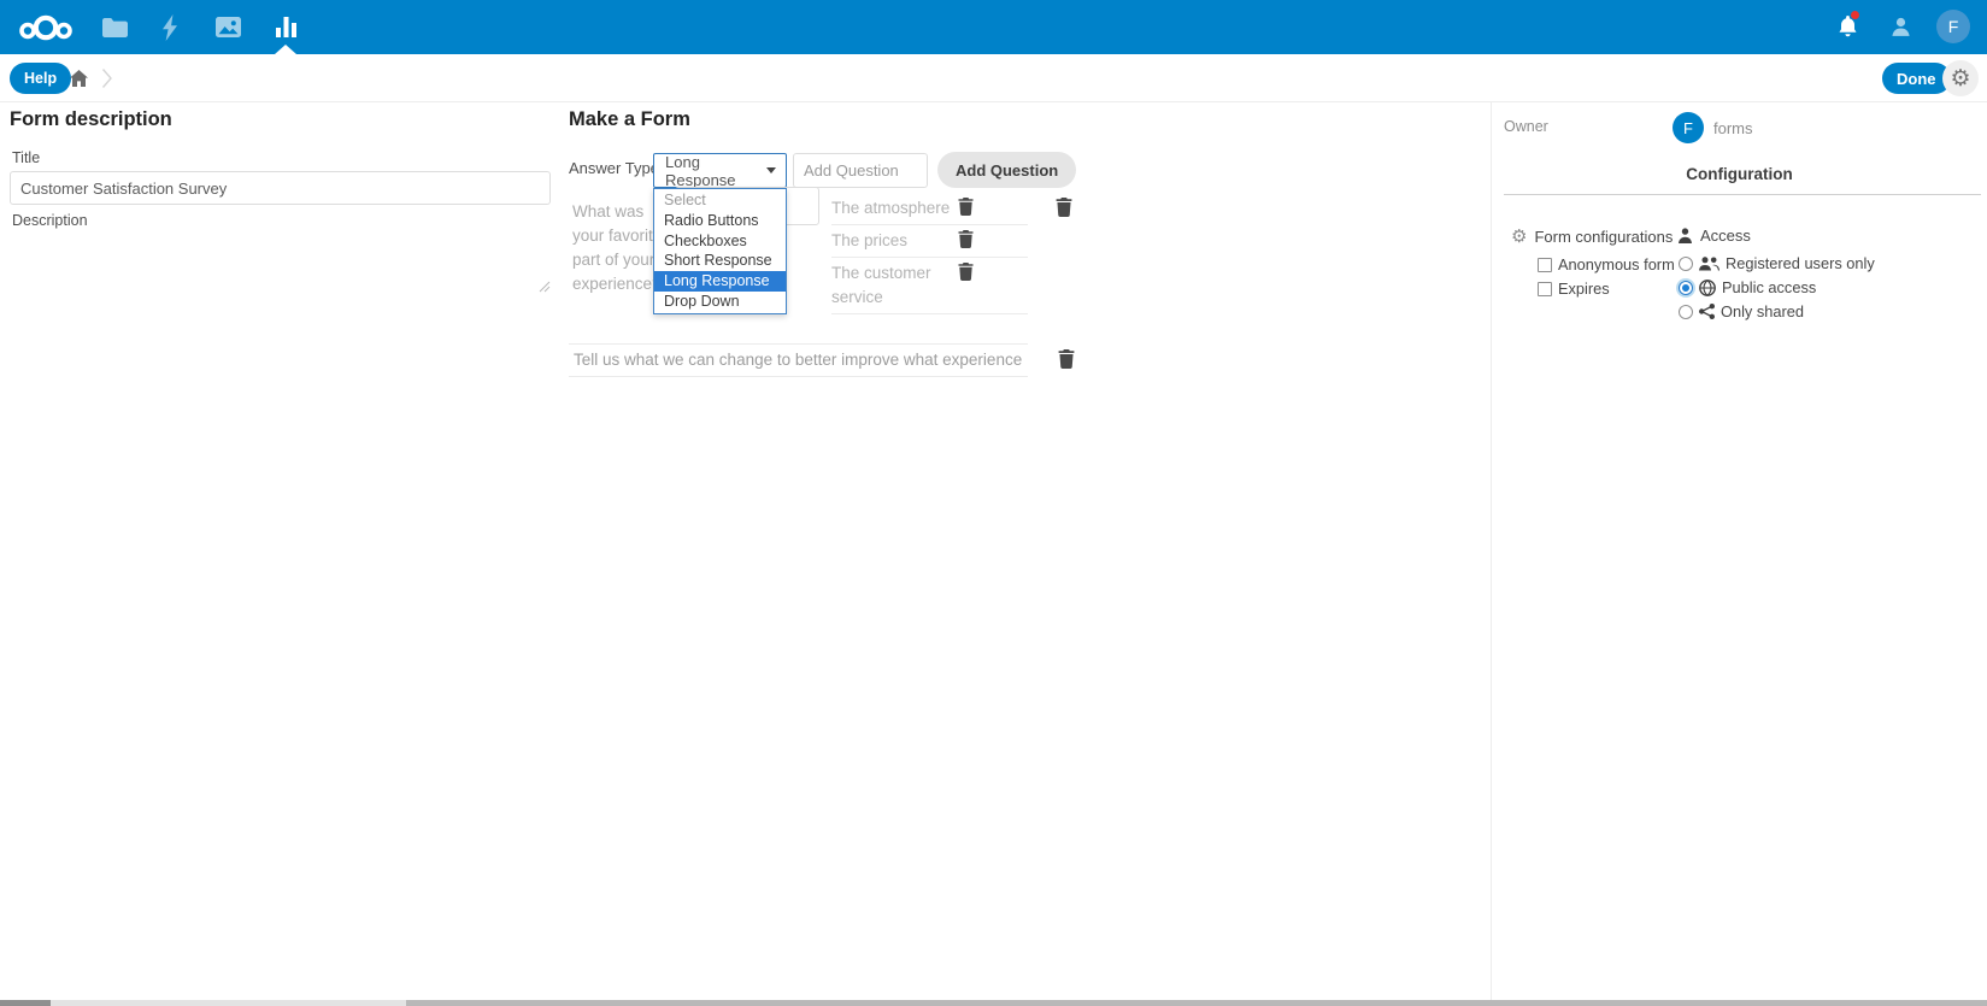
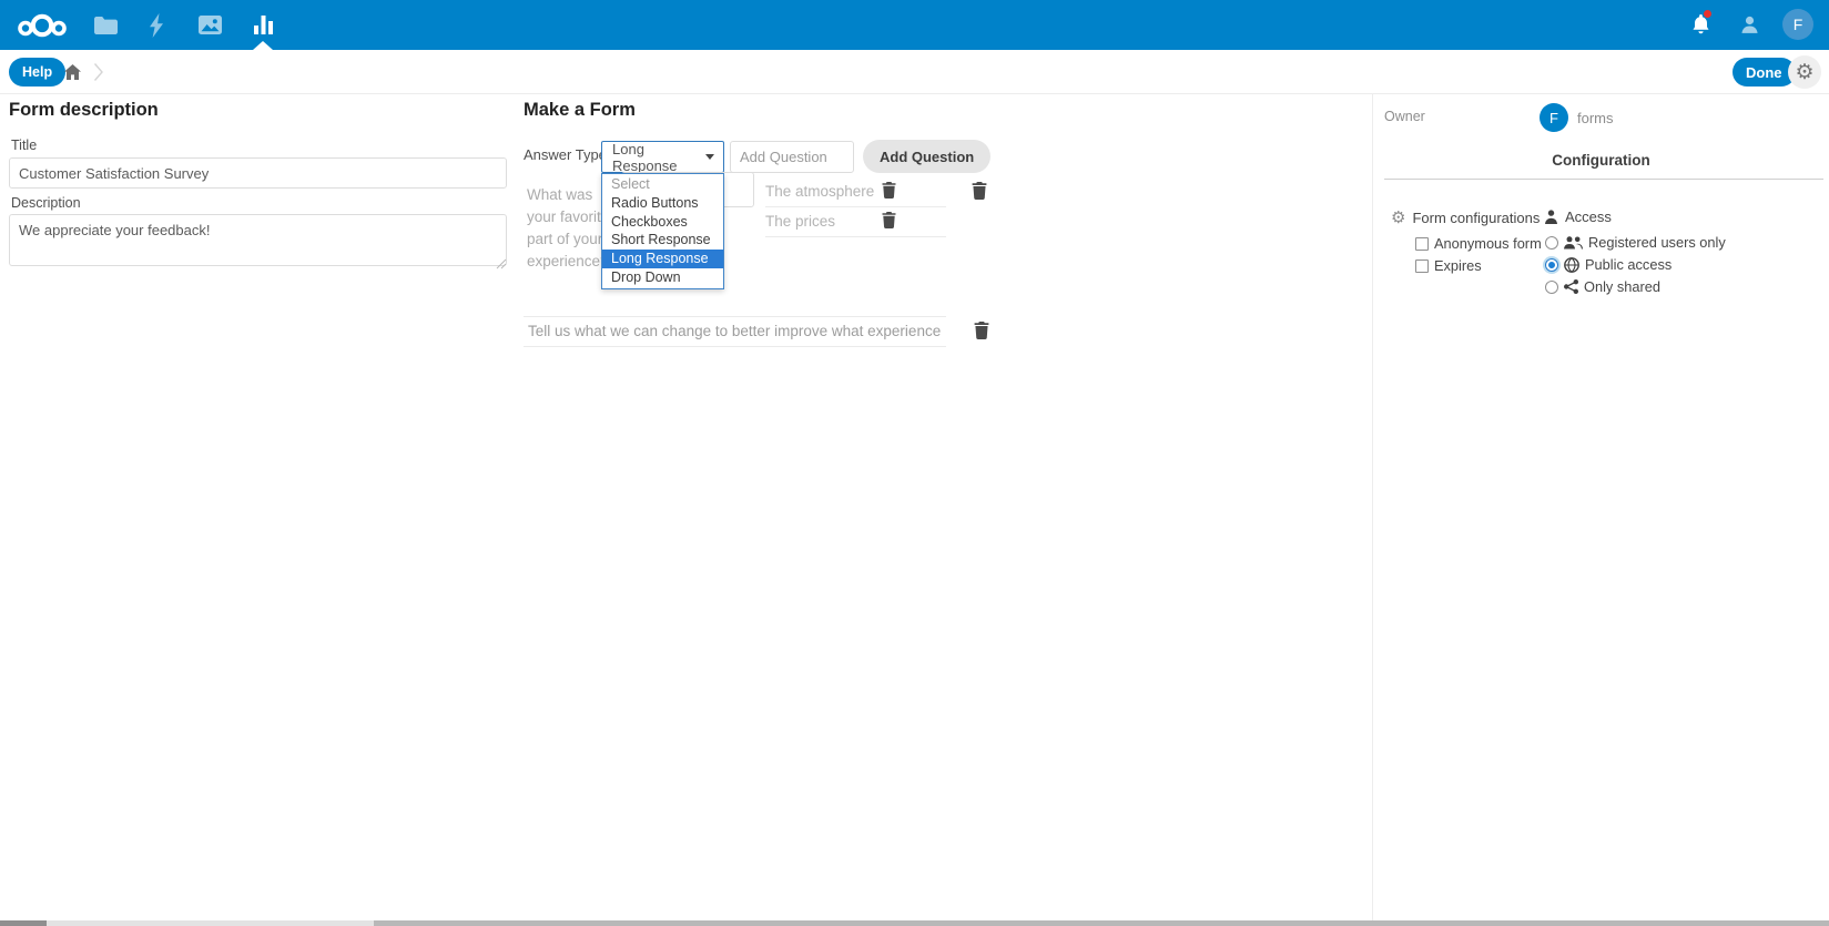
  F
  Help
  Done
  ⚙
  Form description
  Title
  Customer Satisfaction Survey
  Description
+ We appreciate your feedback!
  Make a Form
  Answer Typ
  Long Response
  Add Question
  Add Question
  Select
  Radio Buttons
  Checkboxes
  Short Response
  Long Response
  Drop Down
  What was your favorit part of you experience
  The atmosphere
  The prices
- The customer service
  Tell us what we can change to better improve what experience
  Owner
  F
  forms
  Configuration
  ⚙
  Form configurations
  Anonymous form
  Expires
  Access
  Registered users only
  Public access
  Only shared
